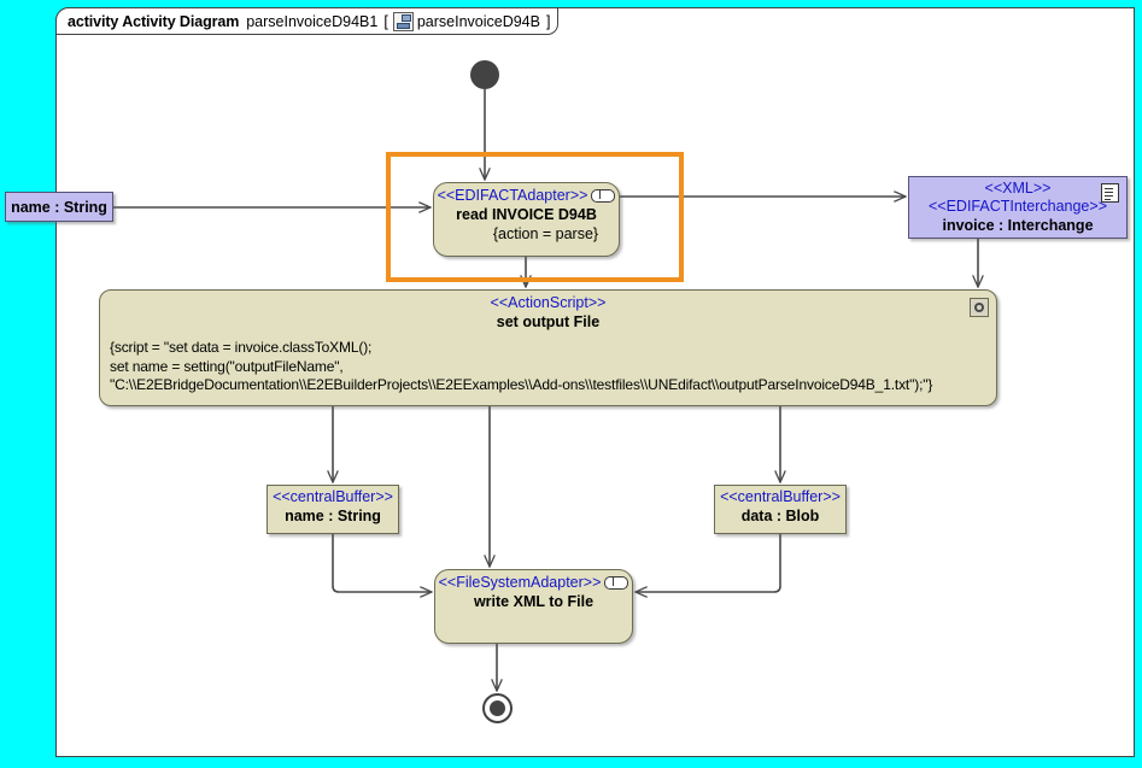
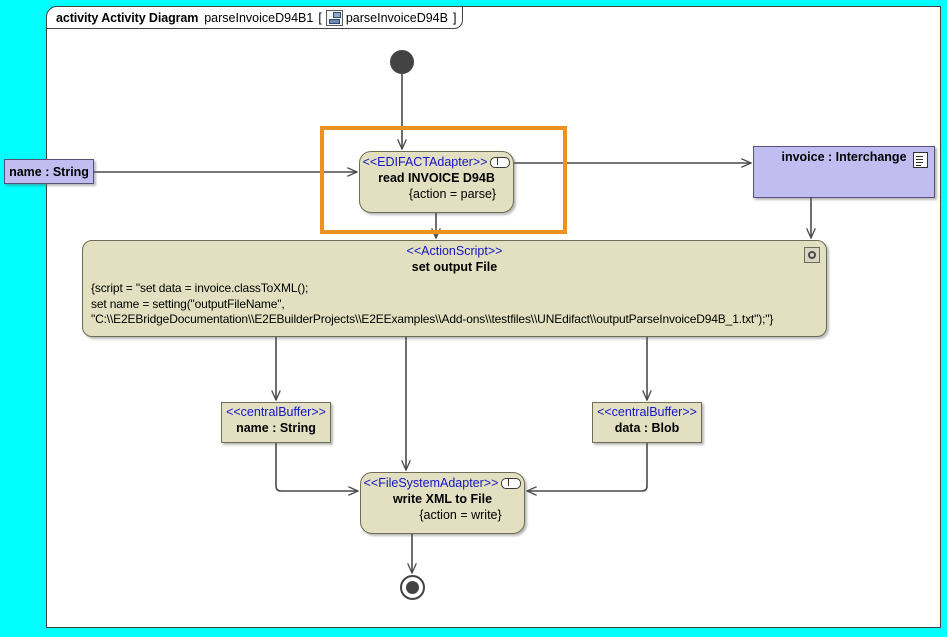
  activity Activity Diagram
  parseInvoiceD94B1
  [
  parseInvoiceD94B
  ]
  name : String
  <<EDIFACTAdapter>>
  read INVOICE D94B
  {action = parse}
- <<XML>>
- <<EDIFACTInterchange>>
  invoice : Interchange
  <<ActionScript>>
  set output File
  {script = "set data = invoice.classToXML();
  set name = setting("outputFileName",
  "C:\\E2EBridgeDocumentation\\E2EBuilderProjects\\E2EExamples\\Add-ons\\testfiles\\UNEdifact\\outputParseInvoiceD94B_1.txt");"}
  <<centralBuffer>>
  name : String
  <<centralBuffer>>
  data : Blob
  <<FileSystemAdapter>>
  write XML to File
+ {action = write}
